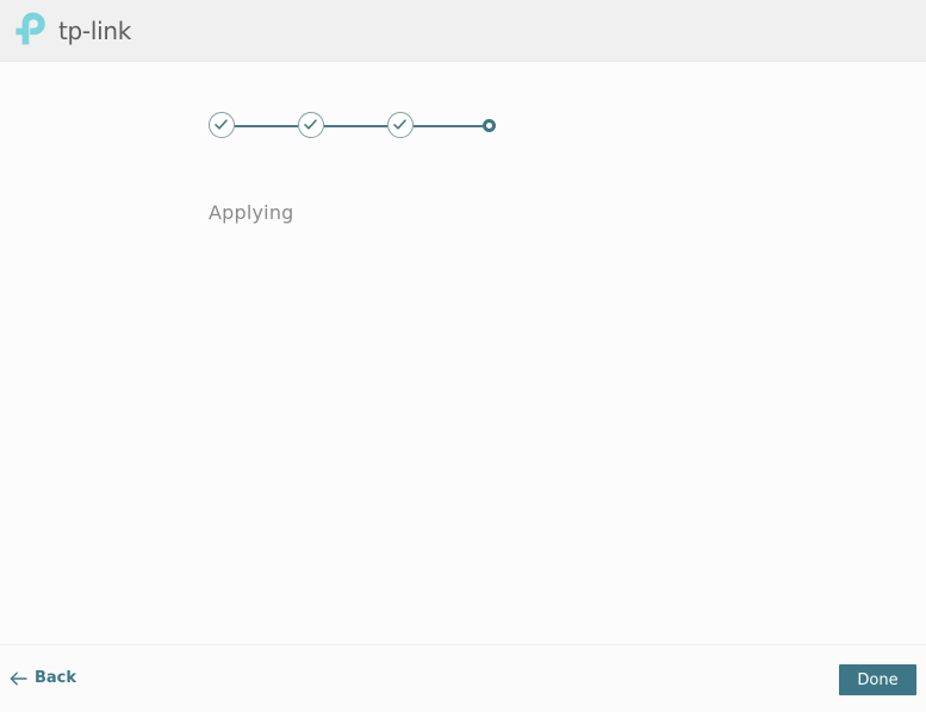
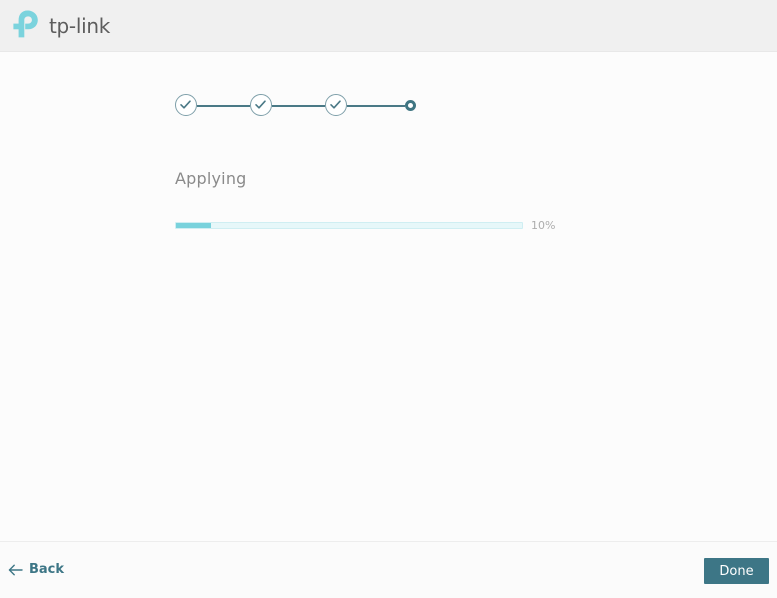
  tp-link
  Applying
+ 10%
  Back
  Done
